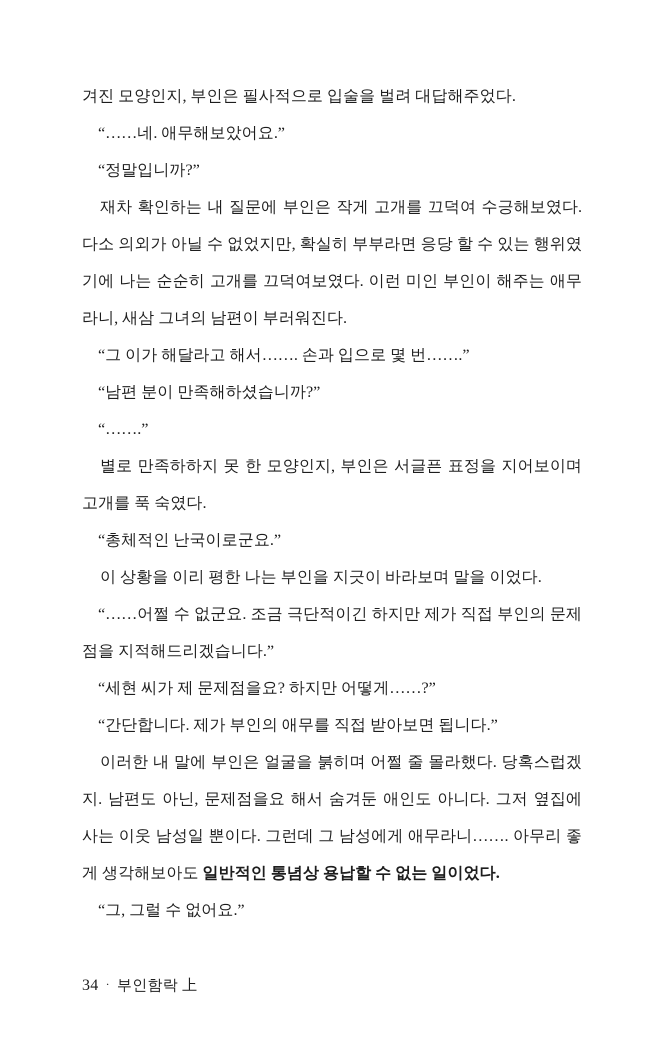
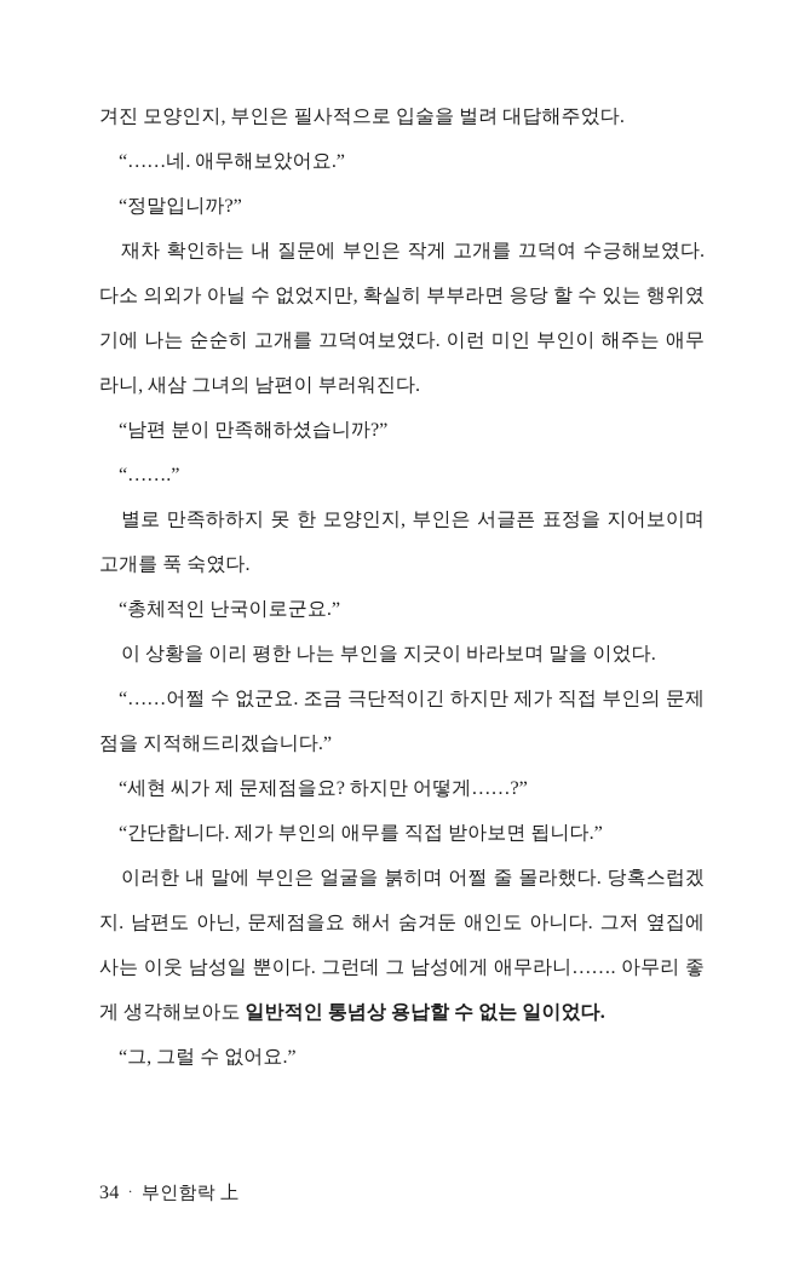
  겨진 모양인지, 부인은 필사적으로 입술을 벌려 대답해주었다.
  “……네. 애무해보았어요.”
  “정말입니까?”
  재차 확인하는 내 질문에 부인은 작게 고개를 끄덕여 수긍해보였다. 다소 의외가 아닐 수 없었지만, 확실히 부부라면 응당 할 수 있는 행위였기에 나는 순순히 고개를 끄덕여보였다. 이런 미인 부인이 해주는 애무라니, 새삼 그녀의 남편이 부러워진다.
- “그 이가 해달라고 해서……. 손과 입으로 몇 번…….”
  “남편 분이 만족해하셨습니까?”
  “…….”
  별로 만족하하지 못 한 모양인지, 부인은 서글픈 표정을 지어보이며 고개를 푹 숙였다.
  “총체적인 난국이로군요.”
  이 상황을 이리 평한 나는 부인을 지긋이 바라보며 말을 이었다.
  “……어쩔 수 없군요. 조금 극단적이긴 하지만 제가 직접 부인의 문제점을 지적해드리겠습니다.”
  “세현 씨가 제 문제점을요? 하지만 어떻게……?”
  “간단합니다. 제가 부인의 애무를 직접 받아보면 됩니다.”
  이러한 내 말에 부인은 얼굴을 붉히며 어쩔 줄 몰라했다. 당혹스럽겠지. 남편도 아닌, 문제점을요 해서 숨겨둔 애인도 아니다. 그저 옆집에 사는 이웃 남성일 뿐이다. 그런데 그 남성에게 애무라니……. 아무리 좋게 생각해보아도 일반적인 통념상 용납할 수 없는 일이었다.
  “그, 그럴 수 없어요.”
  34
  ·
  부인함락 上
